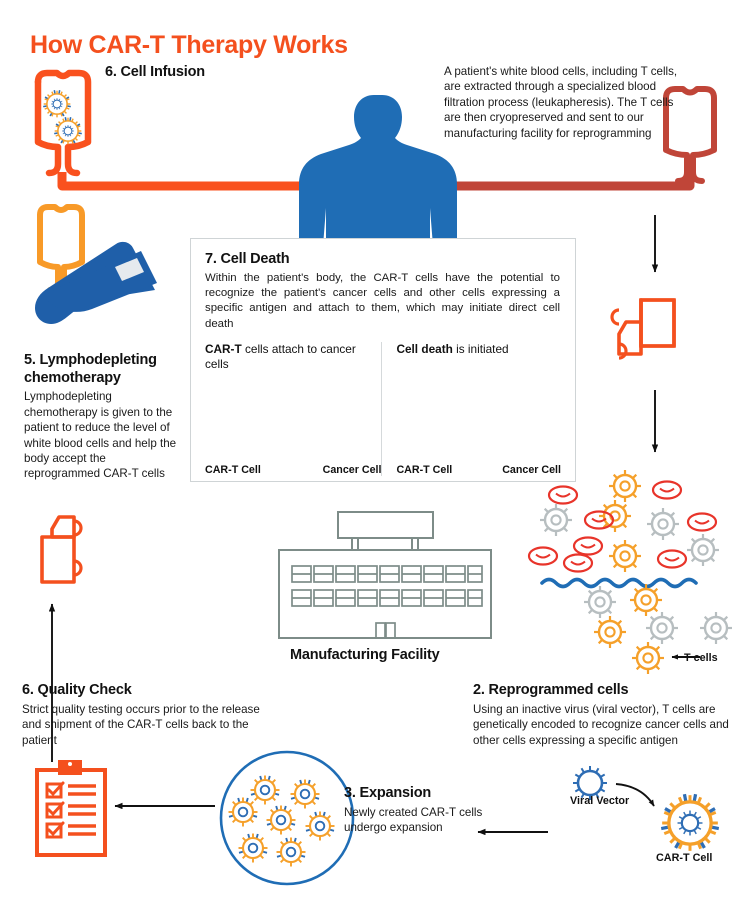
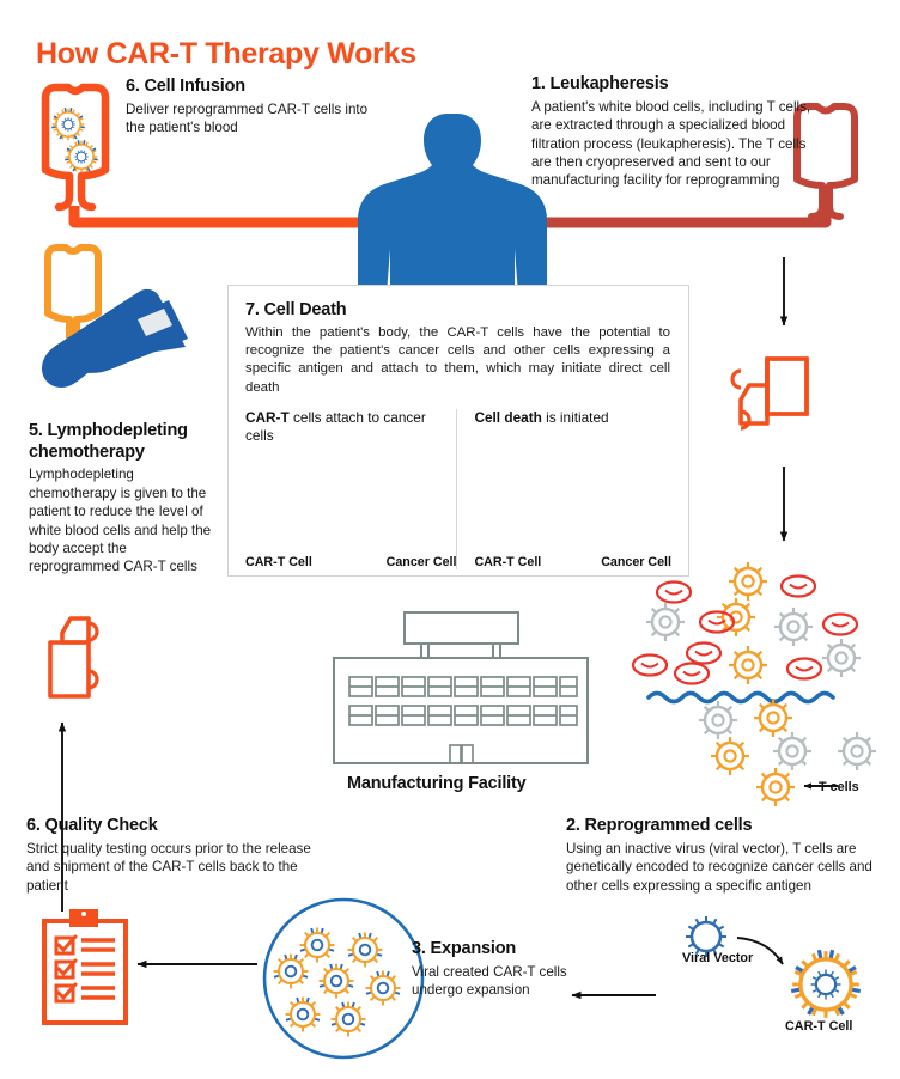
  How CAR-T Therapy Works
  6. Cell Infusion
+ Deliver reprogrammed CAR-T cells into the patient's blood
+ 1. Leukapheresis
  A patient's white blood cells, including T cells, are extracted through a specialized blood filtration process (leukapheresis). The T cells are then cryopreserved and sent to our manufacturing facility for reprogramming
  5. Lymphodepleting chemotherapy
  Lymphodepleting chemotherapy is given to the patient to reduce the level of white blood cells and help the body accept the reprogrammed CAR-T cells
  6. Quality Check
  Strict quality testing occurs prior to the release and shipment of the CAR-T cells back to the patient
  3. Expansion
- Newly created CAR-T cells undergo expansion
+ Viral created CAR-T cells undergo expansion
  2. Reprogrammed cells
  Using an inactive virus (viral vector), T cells are genetically encoded to recognize cancer cells and other cells expressing a specific antigen
  7. Cell Death
  Within the patient's body, the CAR-T cells have the potential to recognize the patient's cancer cells and other cells expressing a specific antigen and attach to them, which may initiate direct cell death
  CAR-T cells attach to cancer cells
  CAR-T Cell
  Cancer Cell
  Cell death is initiated
  CAR-T Cell
  Cancer Cell
  Manufacturing Facility
  T cells
  Viral Vector
  CAR-T Cell
